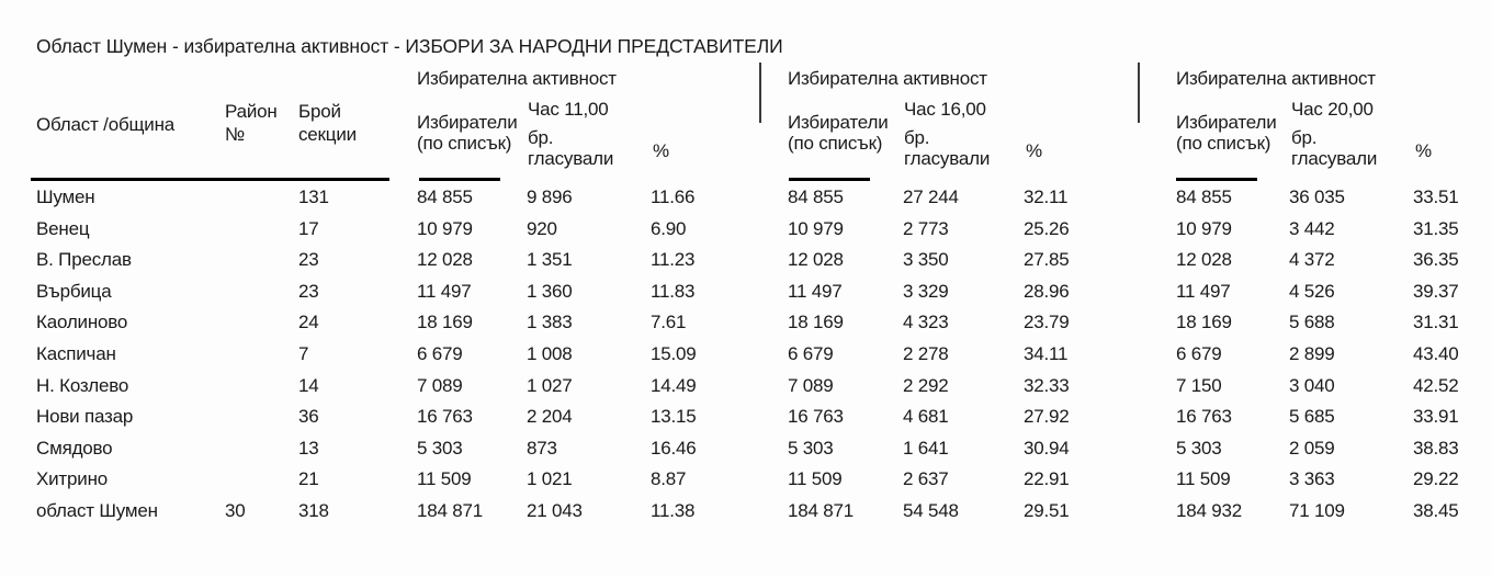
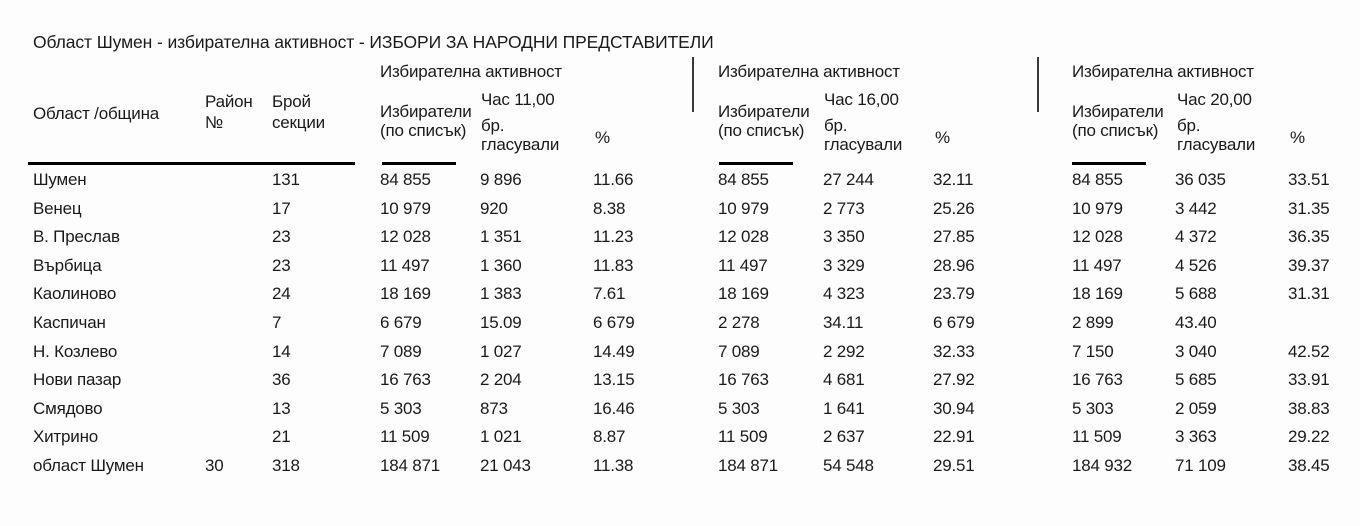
  Област Шумен - избирателна активност - ИЗБОРИ ЗА НАРОДНИ ПРЕДСТАВИТЕЛИ
  Област /община
  Район
  №
  Брой
  секции
  Избирателна активност
  Час 11,00
  Избиратели
  (по списък)
  бр.
  гласували
  %
  Избирателна активност
  Час 16,00
  Избиратели
  (по списък)
  бр.
  гласували
  %
  Избирателна активност
  Час 20,00
  Избиратели
  (по списък)
  бр.
  гласували
  %
  Шумен
  131
  84 855
  9 896
  11.66
  84 855
  27 244
  32.11
  84 855
  36 035
  33.51
  Венец
  17
  10 979
  920
- 6.90
+ 8.38
  10 979
  2 773
  25.26
  10 979
  3 442
  31.35
  В. Преслав
  23
  12 028
  1 351
  11.23
  12 028
  3 350
  27.85
  12 028
  4 372
  36.35
  Върбица
  23
  11 497
  1 360
  11.83
  11 497
  3 329
  28.96
  11 497
  4 526
  39.37
  Каолиново
  24
  18 169
  1 383
  7.61
  18 169
  4 323
  23.79
  18 169
  5 688
  31.31
  Каспичан
  7
  6 679
- 1 008
  15.09
  6 679
  2 278
  34.11
  6 679
  2 899
  43.40
  Н. Козлево
  14
  7 089
  1 027
  14.49
  7 089
  2 292
  32.33
  7 150
  3 040
  42.52
  Нови пазар
  36
  16 763
  2 204
  13.15
  16 763
  4 681
  27.92
  16 763
  5 685
  33.91
  Смядово
  13
  5 303
  873
  16.46
  5 303
  1 641
  30.94
  5 303
  2 059
  38.83
  Хитрино
  21
  11 509
  1 021
  8.87
  11 509
  2 637
  22.91
  11 509
  3 363
  29.22
  област Шумен
  30
  318
  184 871
  21 043
  11.38
  184 871
  54 548
  29.51
  184 932
  71 109
  38.45
